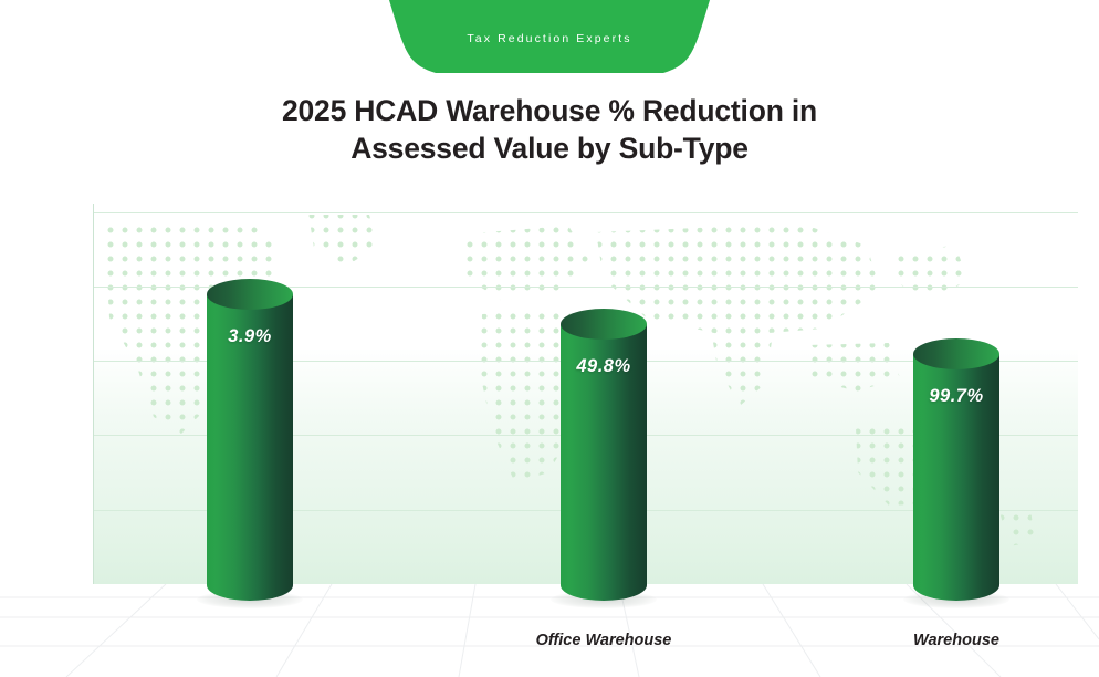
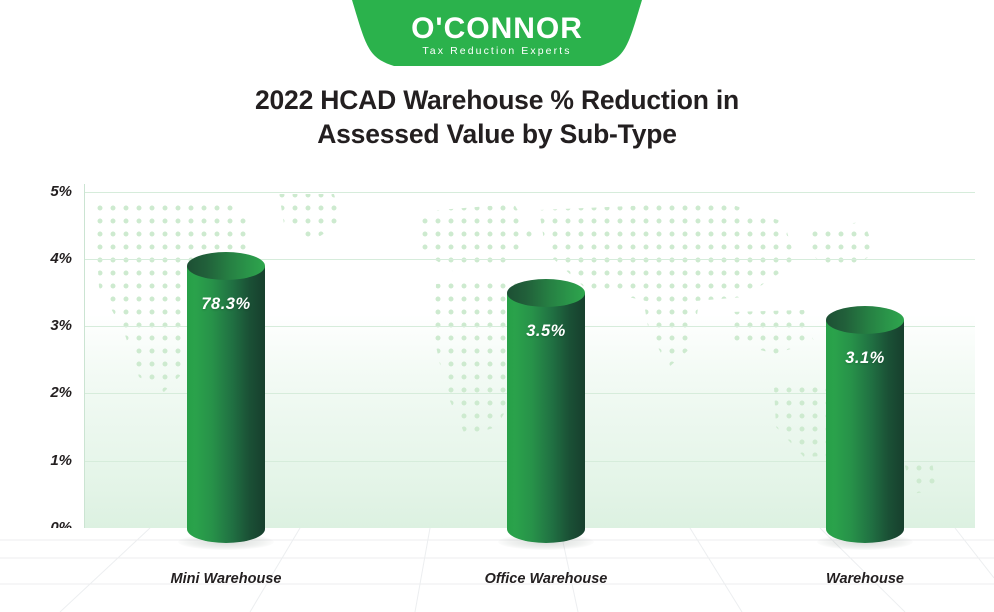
+ O'CONNOR
  Tax Reduction Experts
- 2025 HCAD Warehouse % Reduction in
+ 2022 HCAD Warehouse % Reduction in
  Assessed Value by Sub-Type
+ 5%
+ 4%
+ 3%
+ 2%
+ 1%
- 3.9%
+ 78.3%
- 49.8%
+ 3.5%
- 99.7%
+ 3.1%
+ Mini Warehouse
  Office Warehouse
  Warehouse
